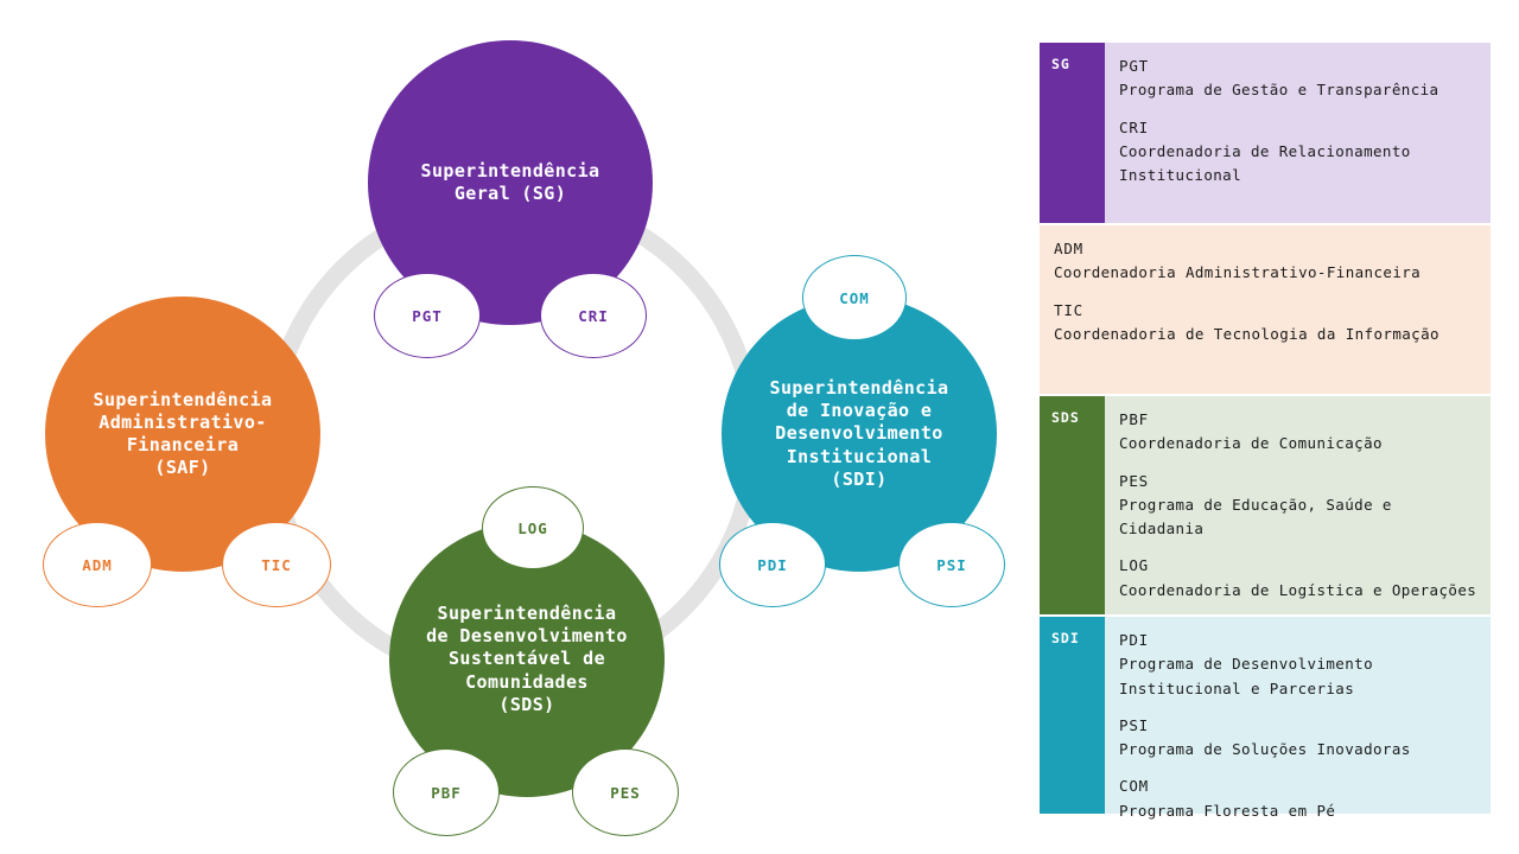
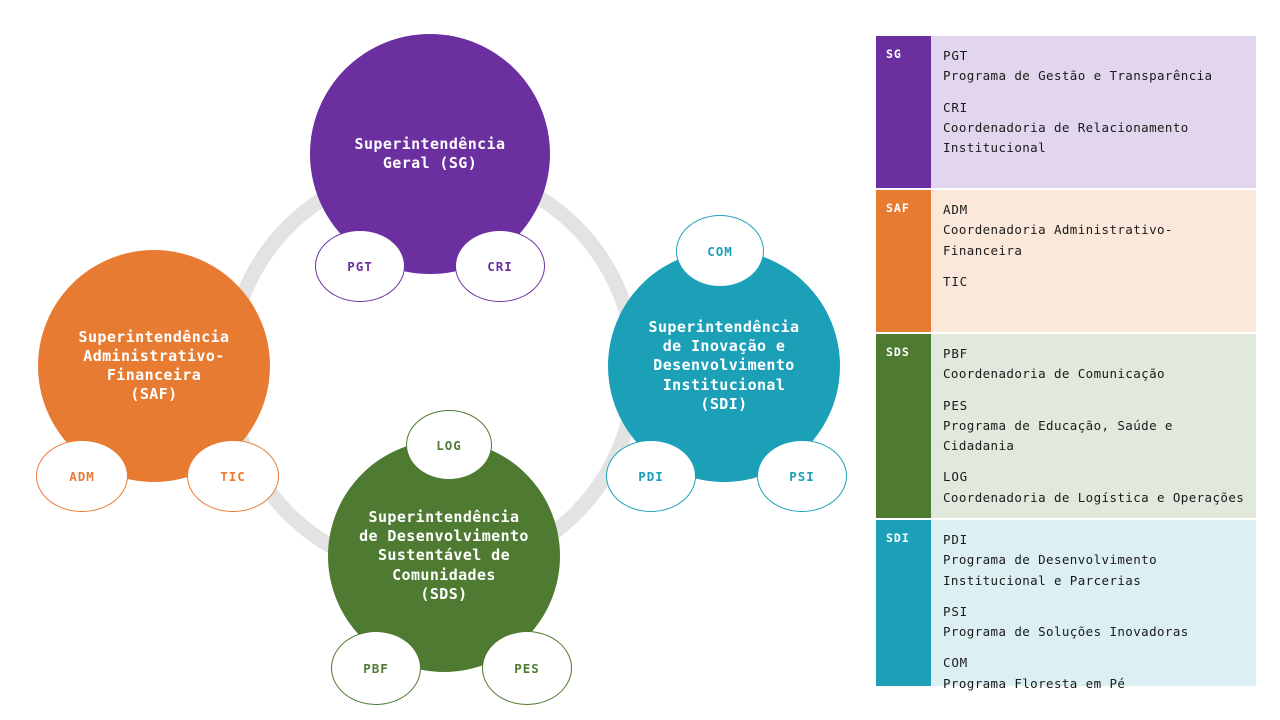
  Superintendência
  Geral (SG)
  Superintendência
  Administrativo-
  Financeira
  (SAF)
  Superintendência
  de Inovação e
  Desenvolvimento
  Institucional
  (SDI)
  Superintendência
  de Desenvolvimento
  Sustentável de
  Comunidades
  (SDS)
  PGT
  CRI
  ADM
  TIC
  COM
  PDI
  PSI
  LOG
  PBF
  PES
  SG
  PGT
  Programa de Gestão e Transparência
  CRI
  Coordenadoria de Relacionamento Institucional
+ SAF
  ADM
  Coordenadoria Administrativo-Financeira
  TIC
- Coordenadoria de Tecnologia da Informação
  SDS
  PBF
  Coordenadoria de Comunicação
  PES
  Programa de Educação, Saúde e Cidadania
  LOG
  Coordenadoria de Logística e Operações
  SDI
  PDI
  Programa de Desenvolvimento Institucional e Parcerias
  PSI
  Programa de Soluções Inovadoras
  COM
  Programa Floresta em Pé
